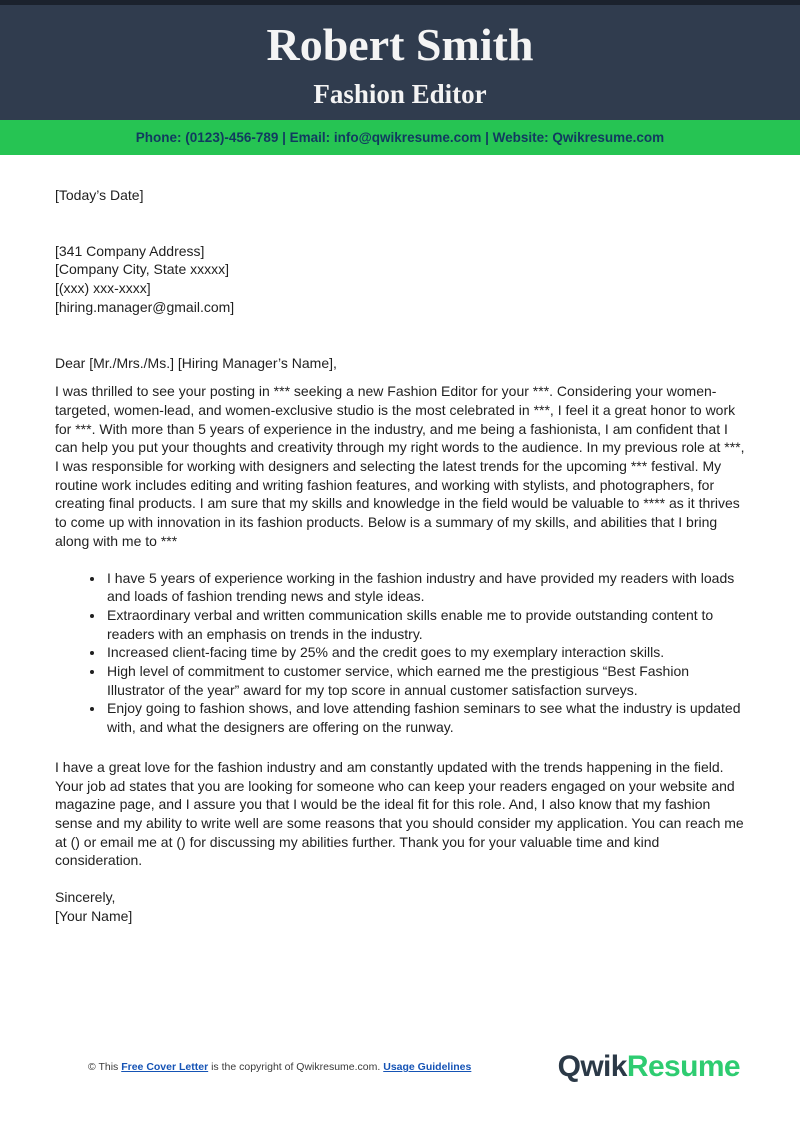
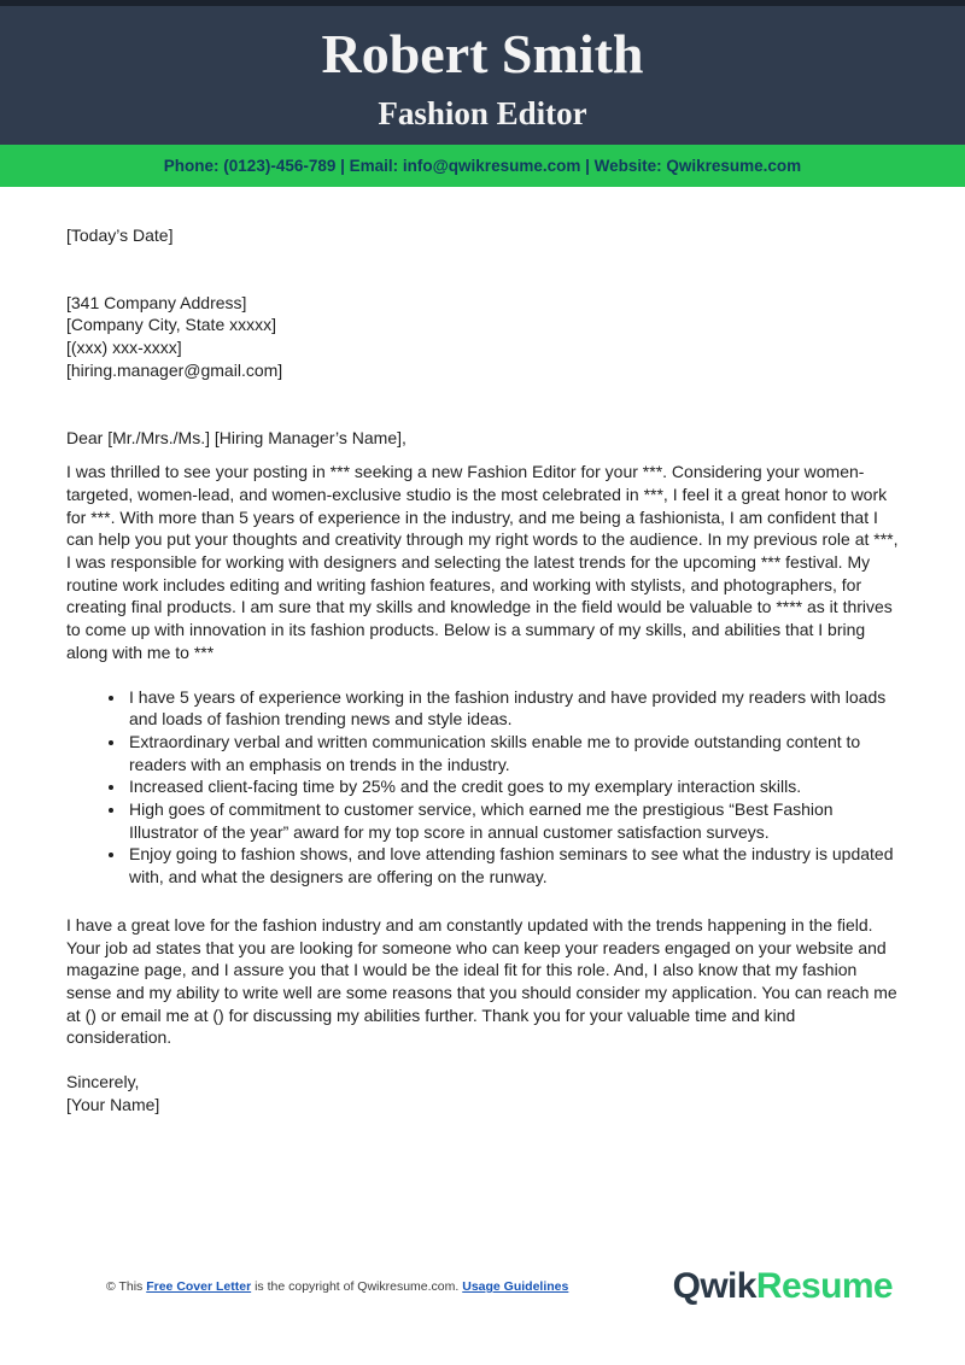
  Robert Smith
  Fashion Editor
  Phone: (0123)-456-789 | Email: info@qwikresume.com | Website: Qwikresume.com
  [Today’s Date]
  [341 Company Address]
  [Company City, State xxxxx]
  [(xxx) xxx-xxxx]
  [hiring.manager@gmail.com]
  Dear [Mr./Mrs./Ms.] [Hiring Manager’s Name],
  I was thrilled to see your posting in *** seeking a new Fashion Editor for your ***. Considering your women-targeted, women-lead, and women-exclusive studio is the most celebrated in ***, I feel it a great honor to work for ***. With more than 5 years of experience in the industry, and me being a fashionista, I am confident that I can help you put your thoughts and creativity through my right words to the audience. In my previous role at ***, I was responsible for working with designers and selecting the latest trends for the upcoming *** festival. My routine work includes editing and writing fashion features, and working with stylists, and photographers, for creating final products. I am sure that my skills and knowledge in the field would be valuable to **** as it thrives to come up with innovation in its fashion products. Below is a summary of my skills, and abilities that I bring along with me to ***
  I have 5 years of experience working in the fashion industry and have provided my readers with loads and loads of fashion trending news and style ideas.
  Extraordinary verbal and written communication skills enable me to provide outstanding content to readers with an emphasis on trends in the industry.
  Increased client-facing time by 25% and the credit goes to my exemplary interaction skills.
- High level of commitment to customer service, which earned me the prestigious “Best Fashion Illustrator of the year” award for my top score in annual customer satisfaction surveys.
+ High goes of commitment to customer service, which earned me the prestigious “Best Fashion Illustrator of the year” award for my top score in annual customer satisfaction surveys.
  Enjoy going to fashion shows, and love attending fashion seminars to see what the industry is updated with, and what the designers are offering on the runway.
  I have a great love for the fashion industry and am constantly updated with the trends happening in the field. Your job ad states that you are looking for someone who can keep your readers engaged on your website and magazine page, and I assure you that I would be the ideal fit for this role. And, I also know that my fashion sense and my ability to write well are some reasons that you should consider my application. You can reach me at () or email me at () for discussing my abilities further. Thank you for your valuable time and kind consideration.
  Sincerely,
  [Your Name]
  © This Free Cover Letter is the copyright of Qwikresume.com. Usage Guidelines
  QwikResume
